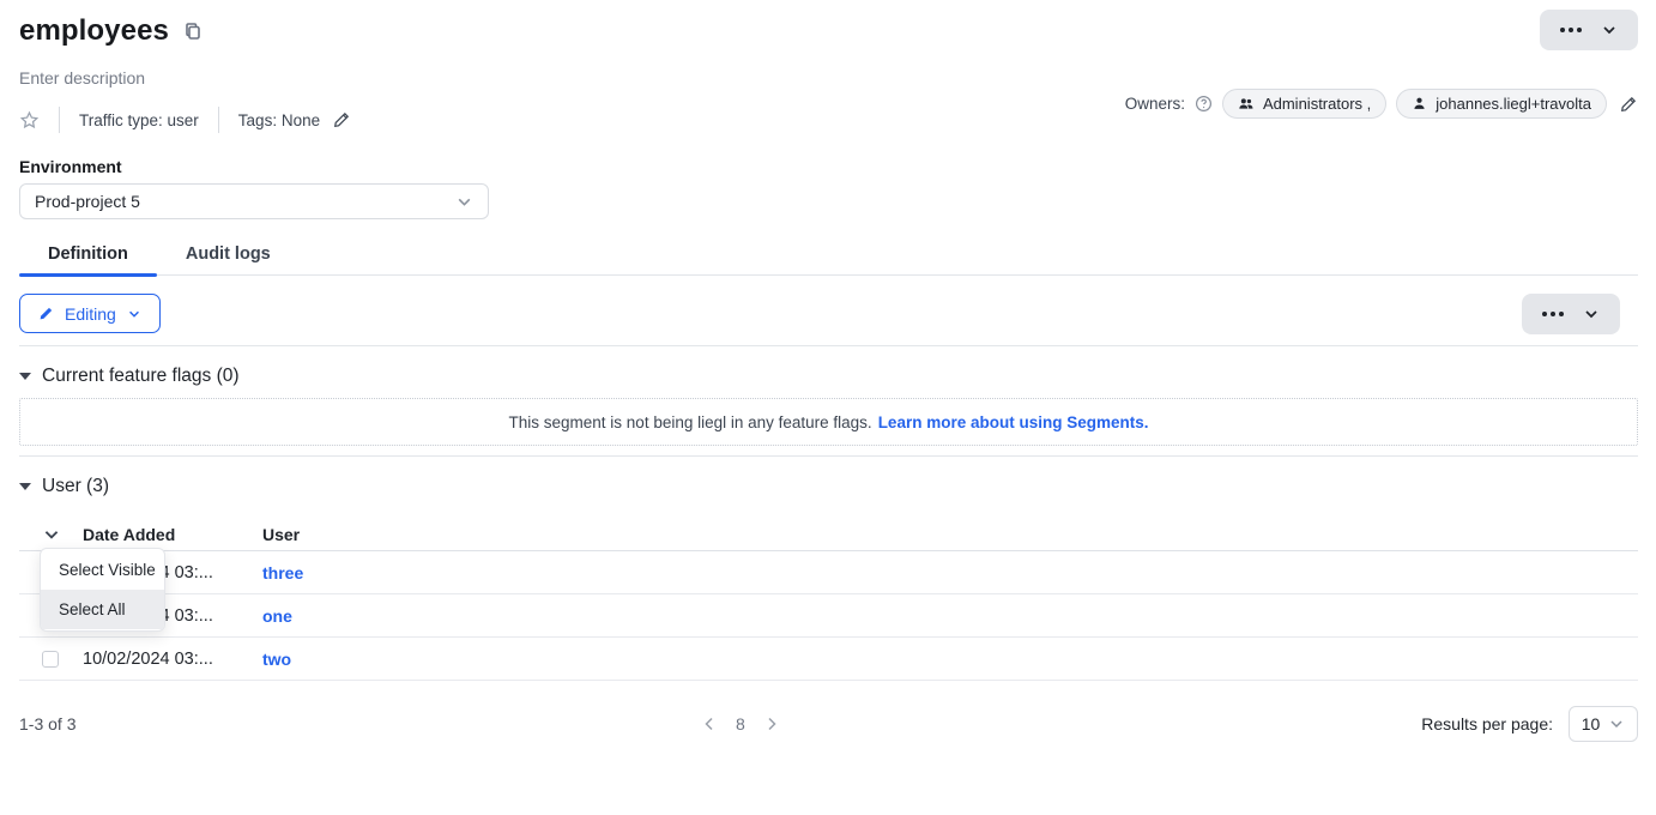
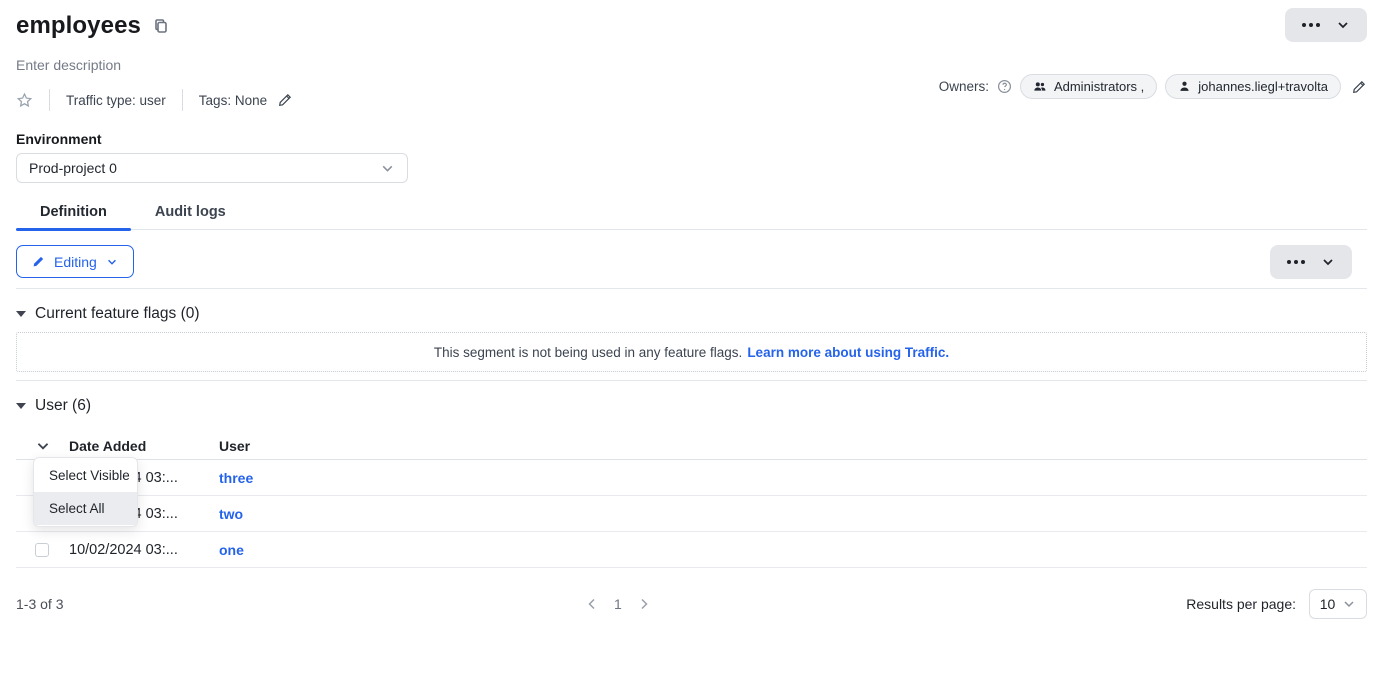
  employees
  Enter description
  Traffic type: user
  Tags: None
  Owners:
  Administrators ,
  johannes.liegl+travolta
  Environment
- Prod-project 5
+ Prod-project 0
  Definition
  Audit logs
  Editing
  Current feature flags (0)
- This segment is not being liegl in any feature flags.
+ This segment is not being used in any feature flags.
- Learn more about using Segments.
+ Learn more about using Traffic.
- User (3)
+ User (6)
  Date Added
  User
  three
- one
+ two
  10/02/2024 03:...
- two
+ one
  Select Visible
  Select All
  1-3 of 3
- 8
+ 1
  Results per page:
  10
